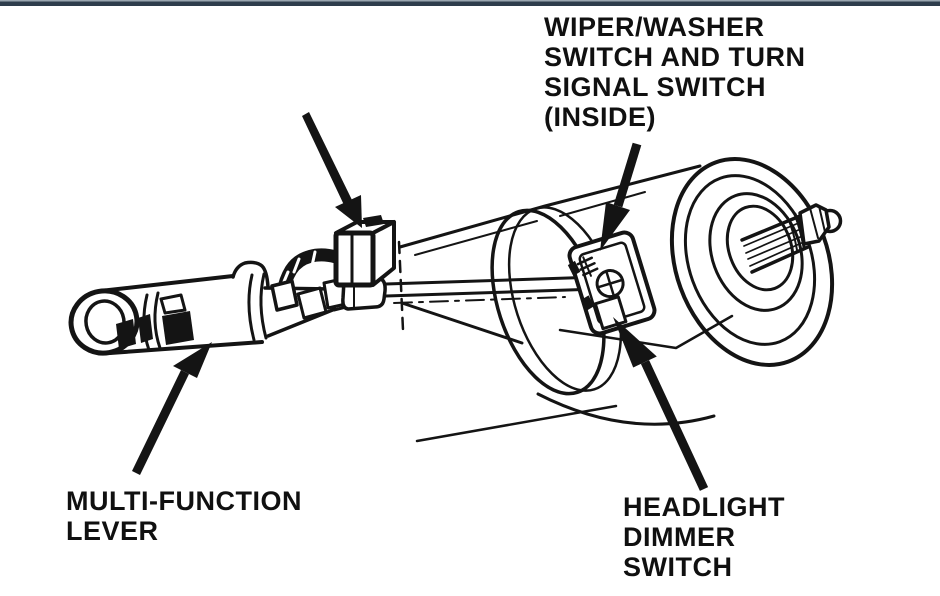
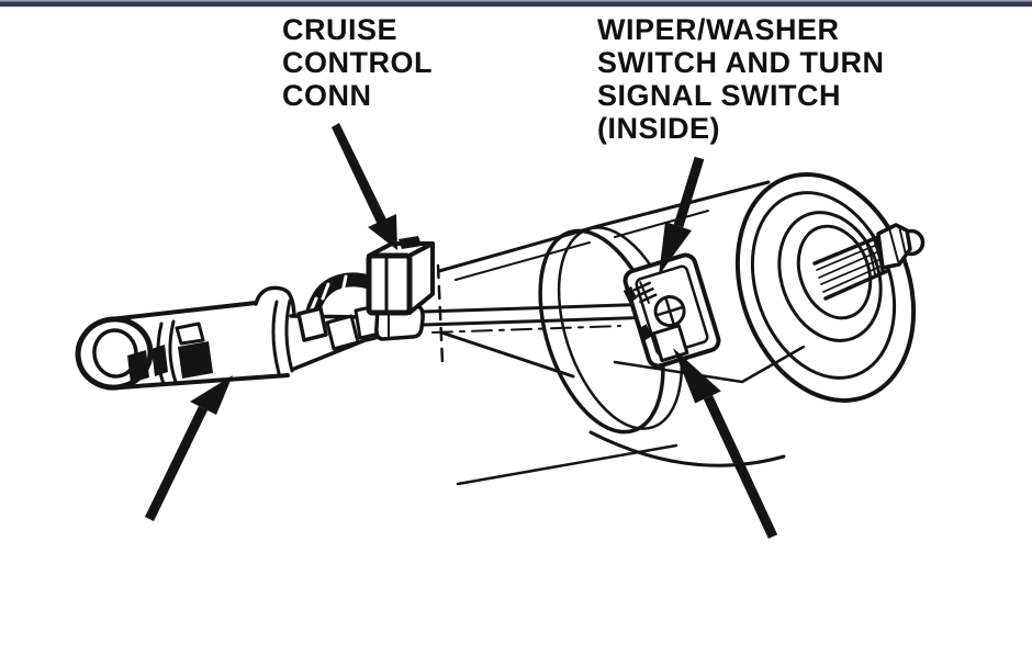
+ CRUISE
+ CONTROL
+ CONN
  WIPER/WASHER
  SWITCH AND TURN
  SIGNAL SWITCH
  (INSIDE)
- MULTI-FUNCTION
- LEVER
- HEADLIGHT
- DIMMER
- SWITCH
